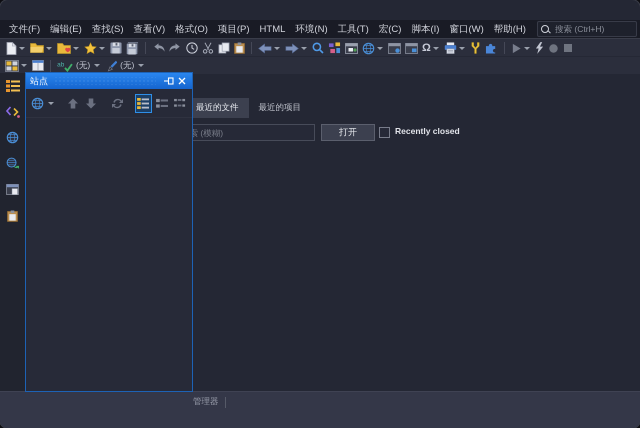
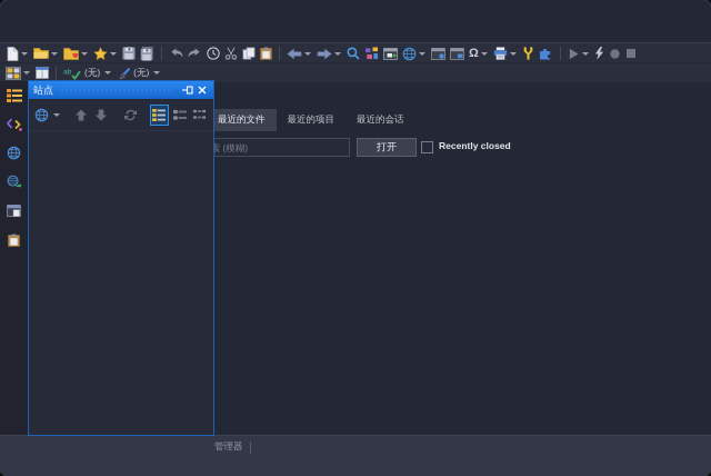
- 文件(F)
- 编辑(E)
- 查找(S)
- 查看(V)
- 格式(O)
- 项目(P)
- HTML
- 环境(N)
- 工具(T)
- 宏(C)
- 脚本(I)
- 窗口(W)
- 帮助(H)
- 搜索 (Ctrl+H)
  Ω
  (无)
  (无)
  最近的文件
  最近的项目
+ 最近的会话
  索 (模糊)
  打开
  Recently closed
  站点
  管理器
